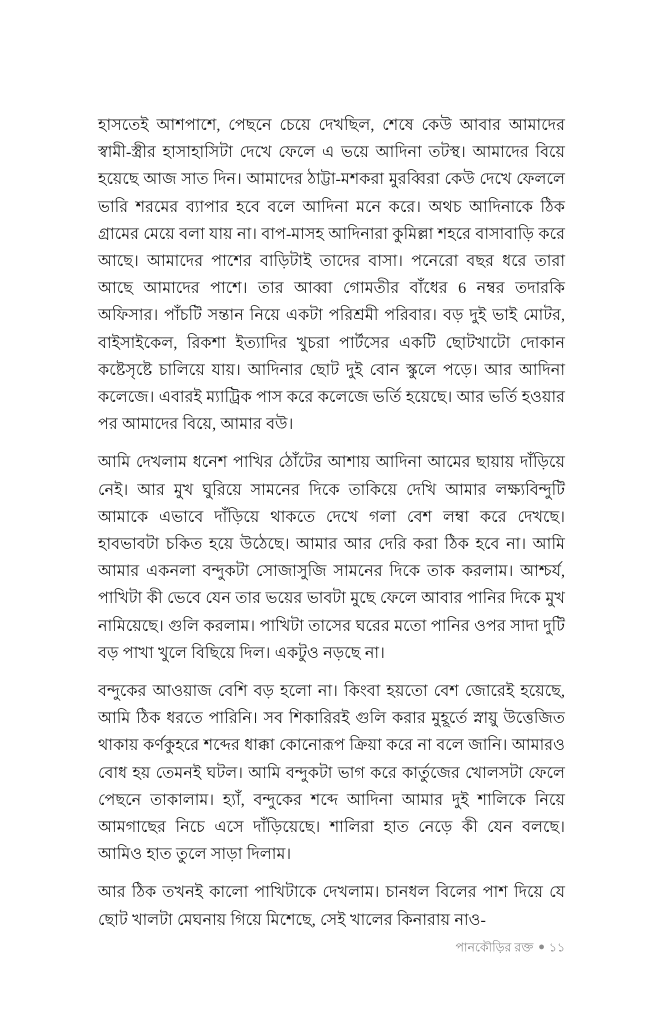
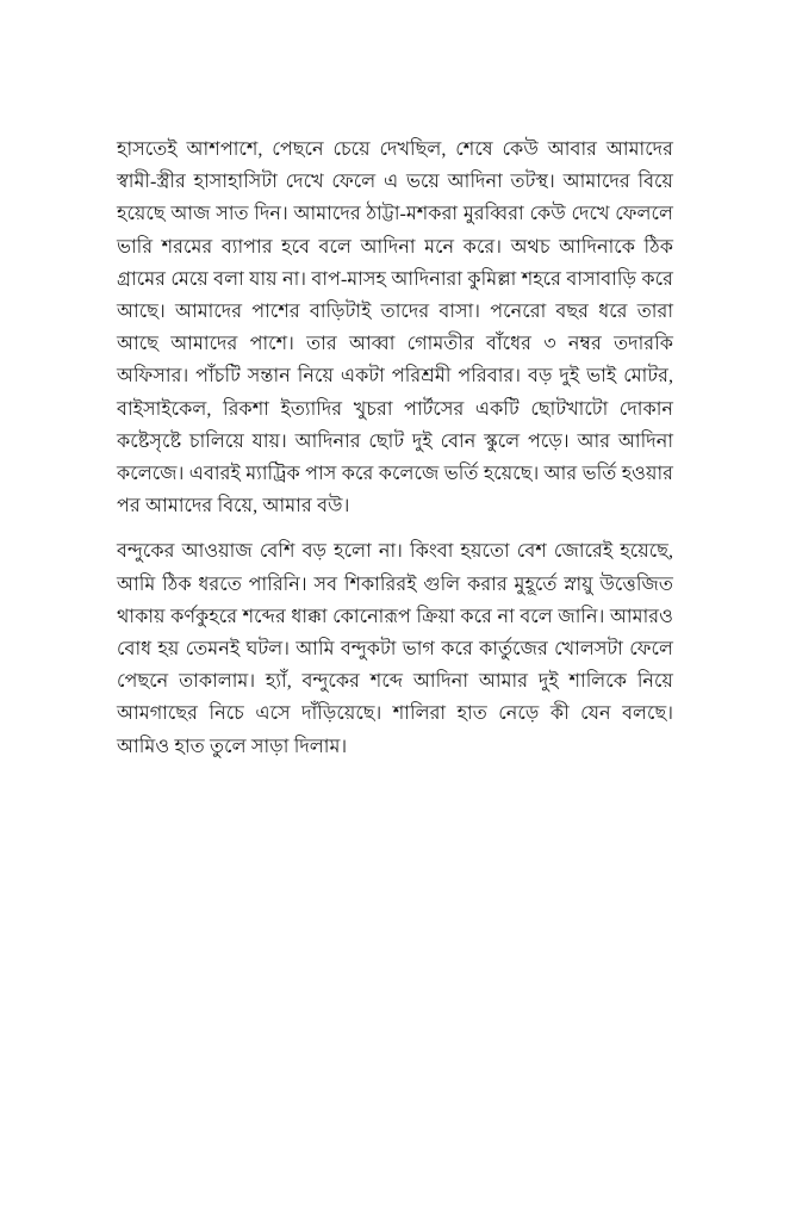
- হাসতেই আশপাশে, পেছনে চেয়ে দেখছিল, শেষে কেউ আবার আমাদের স্বামী-স্ত্রীর হাসাহাসিটা দেখে ফেলে এ ভয়ে আদিনা তটস্থ। আমাদের বিয়ে হয়েছে আজ সাত দিন। আমাদের ঠাট্টা-মশকরা মুরব্বিরা কেউ দেখে ফেললে ভারি শরমের ব্যাপার হবে বলে আদিনা মনে করে। অথচ আদিনাকে ঠিক গ্রামের মেয়ে বলা যায় না। বাপ-মাসহ আদিনারা কুমিল্লা শহরে বাসাবাড়ি করে আছে। আমাদের পাশের বাড়িটাই তাদের বাসা। পনেরো বছর ধরে তারা আছে আমাদের পাশে। তার আব্বা গোমতীর বাঁধের 6 নম্বর তদারকি অফিসার। পাঁচটি সন্তান নিয়ে একটা পরিশ্রমী পরিবার। বড় দুই ভাই মোটর, বাইসাইকেল, রিকশা ইত্যাদির খুচরা পার্টসের একটি ছোটখাটো দোকান কষ্টেসৃষ্টে চালিয়ে যায়। আদিনার ছোট দুই বোন স্কুলে পড়ে। আর আদিনা কলেজে। এবারই ম্যাট্রিক পাস করে কলেজে ভর্তি হয়েছে। আর ভর্তি হওয়ার পর আমাদের বিয়ে, আমার বউ।
+ হাসতেই আশপাশে, পেছনে চেয়ে দেখছিল, শেষে কেউ আবার আমাদের স্বামী-স্ত্রীর হাসাহাসিটা দেখে ফেলে এ ভয়ে আদিনা তটস্থ। আমাদের বিয়ে হয়েছে আজ সাত দিন। আমাদের ঠাট্টা-মশকরা মুরব্বিরা কেউ দেখে ফেললে ভারি শরমের ব্যাপার হবে বলে আদিনা মনে করে। অথচ আদিনাকে ঠিক গ্রামের মেয়ে বলা যায় না। বাপ-মাসহ আদিনারা কুমিল্লা শহরে বাসাবাড়ি করে আছে। আমাদের পাশের বাড়িটাই তাদের বাসা। পনেরো বছর ধরে তারা আছে আমাদের পাশে। তার আব্বা গোমতীর বাঁধের ৩ নম্বর তদারকি অফিসার। পাঁচটি সন্তান নিয়ে একটা পরিশ্রমী পরিবার। বড় দুই ভাই মোটর, বাইসাইকেল, রিকশা ইত্যাদির খুচরা পার্টসের একটি ছোটখাটো দোকান কষ্টেসৃষ্টে চালিয়ে যায়। আদিনার ছোট দুই বোন স্কুলে পড়ে। আর আদিনা কলেজে। এবারই ম্যাট্রিক পাস করে কলেজে ভর্তি হয়েছে। আর ভর্তি হওয়ার পর আমাদের বিয়ে, আমার বউ।
- আমি দেখলাম ধনেশ পাখির ঠোঁটের আশায় আদিনা আমের ছায়ায় দাঁড়িয়ে নেই। আর মুখ ঘুরিয়ে সামনের দিকে তাকিয়ে দেখি আমার লক্ষ্যবিন্দুটি আমাকে এভাবে দাঁড়িয়ে থাকতে দেখে গলা বেশ লম্বা করে দেখছে। হাবভাবটা চকিত হয়ে উঠেছে। আমার আর দেরি করা ঠিক হবে না। আমি আমার একনলা বন্দুকটা সোজাসুজি সামনের দিকে তাক করলাম। আশ্চর্য, পাখিটা কী ভেবে যেন তার ভয়ের ভাবটা মুছে ফেলে আবার পানির দিকে মুখ নামিয়েছে। গুলি করলাম। পাখিটা তাসের ঘরের মতো পানির ওপর সাদা দুটি বড় পাখা খুলে বিছিয়ে দিল। একটুও নড়ছে না।
  বন্দুকের আওয়াজ বেশি বড় হলো না। কিংবা হয়তো বেশ জোরেই হয়েছে, আমি ঠিক ধরতে পারিনি। সব শিকারিরই গুলি করার মুহূর্তে স্নায়ু উত্তেজিত থাকায় কর্ণকুহরে শব্দের ধাক্কা কোনোরূপ ক্রিয়া করে না বলে জানি। আমারও বোধ হয় তেমনই ঘটল। আমি বন্দুকটা ভাগ করে কার্তুজের খোলসটা ফেলে পেছনে তাকালাম। হ্যাঁ, বন্দুকের শব্দে আদিনা আমার দুই শালিকে নিয়ে আমগাছের নিচে এসে দাঁড়িয়েছে। শালিরা হাত নেড়ে কী যেন বলছে। আমিও হাত তুলে সাড়া দিলাম।
- আর ঠিক তখনই কালো পাখিটাকে দেখলাম। চানধল বিলের পাশ দিয়ে যে ছোট খালটা মেঘনায় গিয়ে মিশেছে, সেই খালের কিনারায় নাও-
- পানকৌড়ির রক্ত ● ১১
